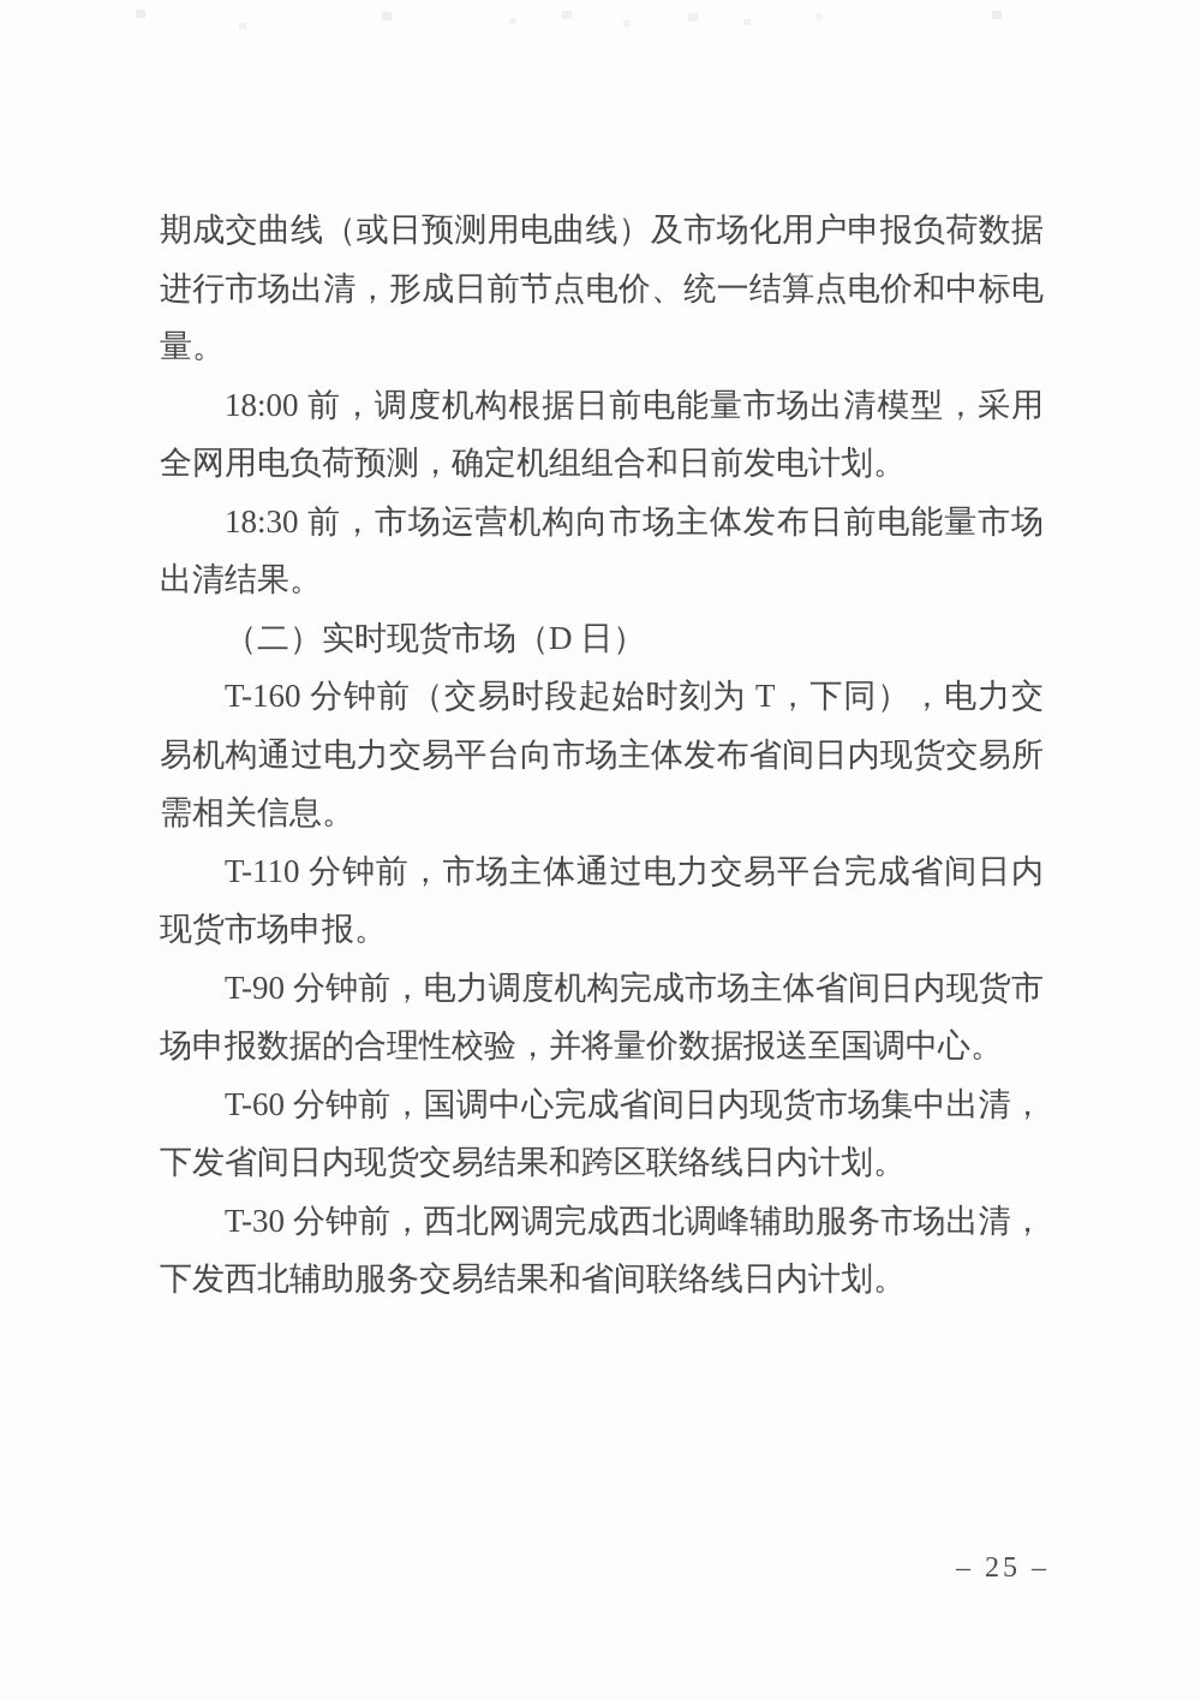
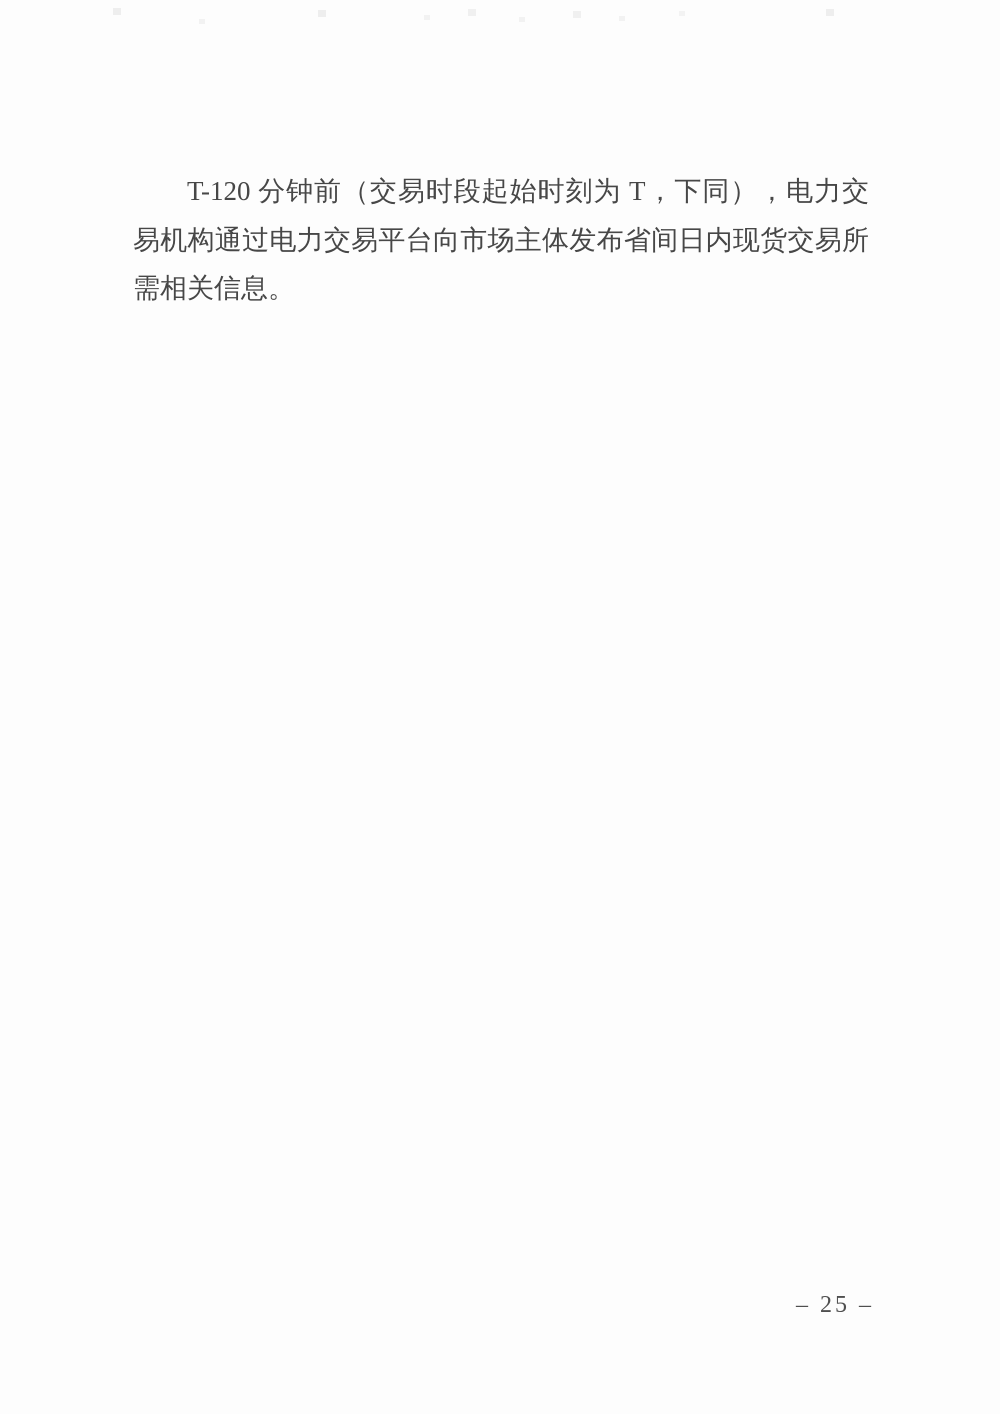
- 期成交曲线（或日预测用电曲线）及市场化用户申报负荷数据进行市场出清，形成日前节点电价、统一结算点电价和中标电量。
- 18:00 前，调度机构根据日前电能量市场出清模型，采用全网用电负荷预测，确定机组组合和日前发电计划。
- 18:30 前，市场运营机构向市场主体发布日前电能量市场出清结果。
- （二）实时现货市场（D 日）
- T-160 分钟前（交易时段起始时刻为 T，下同），电力交易机构通过电力交易平台向市场主体发布省间日内现货交易所需相关信息。
+ T-120 分钟前（交易时段起始时刻为 T，下同），电力交易机构通过电力交易平台向市场主体发布省间日内现货交易所需相关信息。
- T-110 分钟前，市场主体通过电力交易平台完成省间日内现货市场申报。
- T-90 分钟前，电力调度机构完成市场主体省间日内现货市场申报数据的合理性校验，并将量价数据报送至国调中心。
- T-60 分钟前，国调中心完成省间日内现货市场集中出清，下发省间日内现货交易结果和跨区联络线日内计划。
- T-30 分钟前，西北网调完成西北调峰辅助服务市场出清，下发西北辅助服务交易结果和省间联络线日内计划。
  – 25 –
